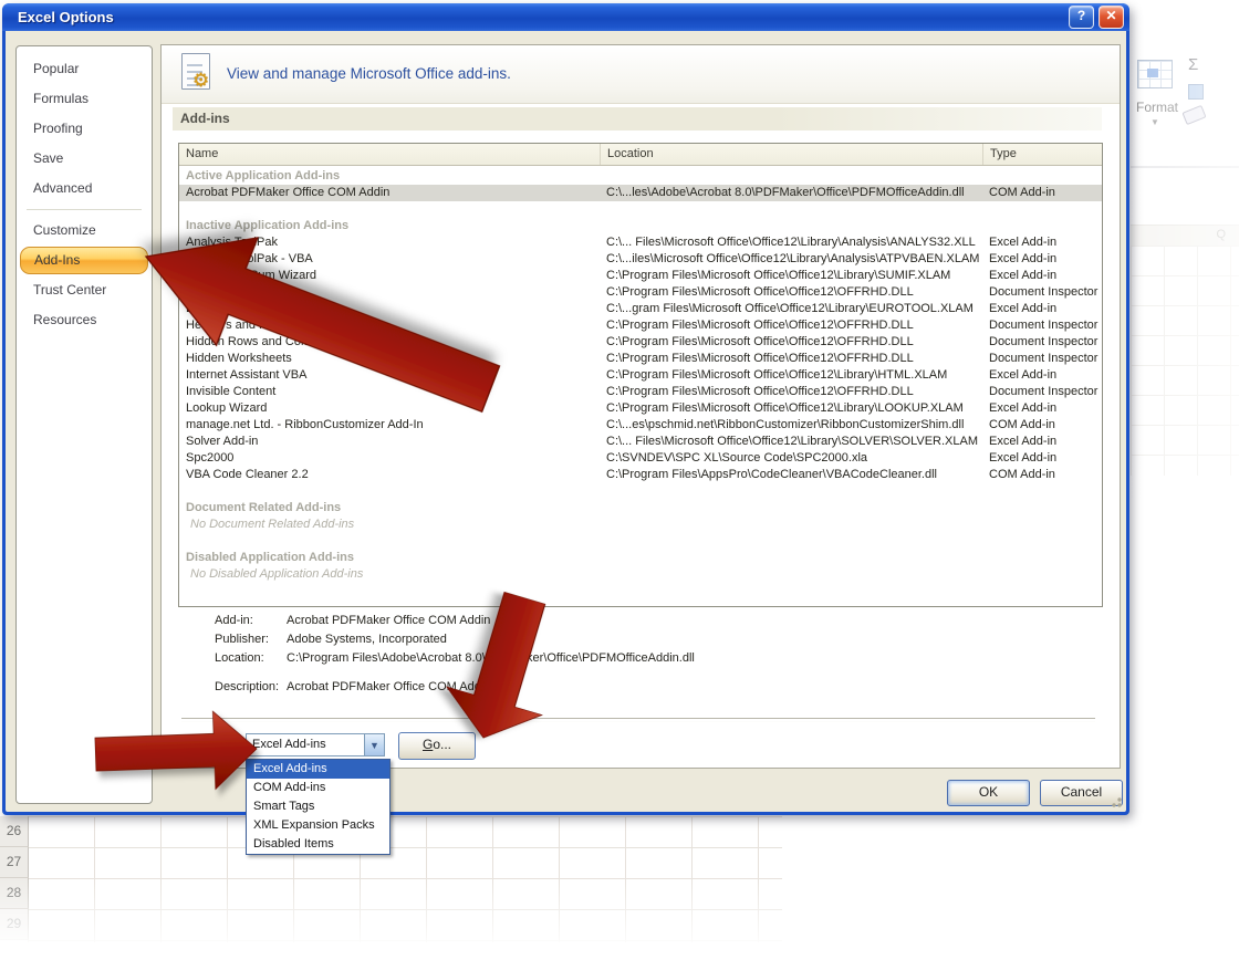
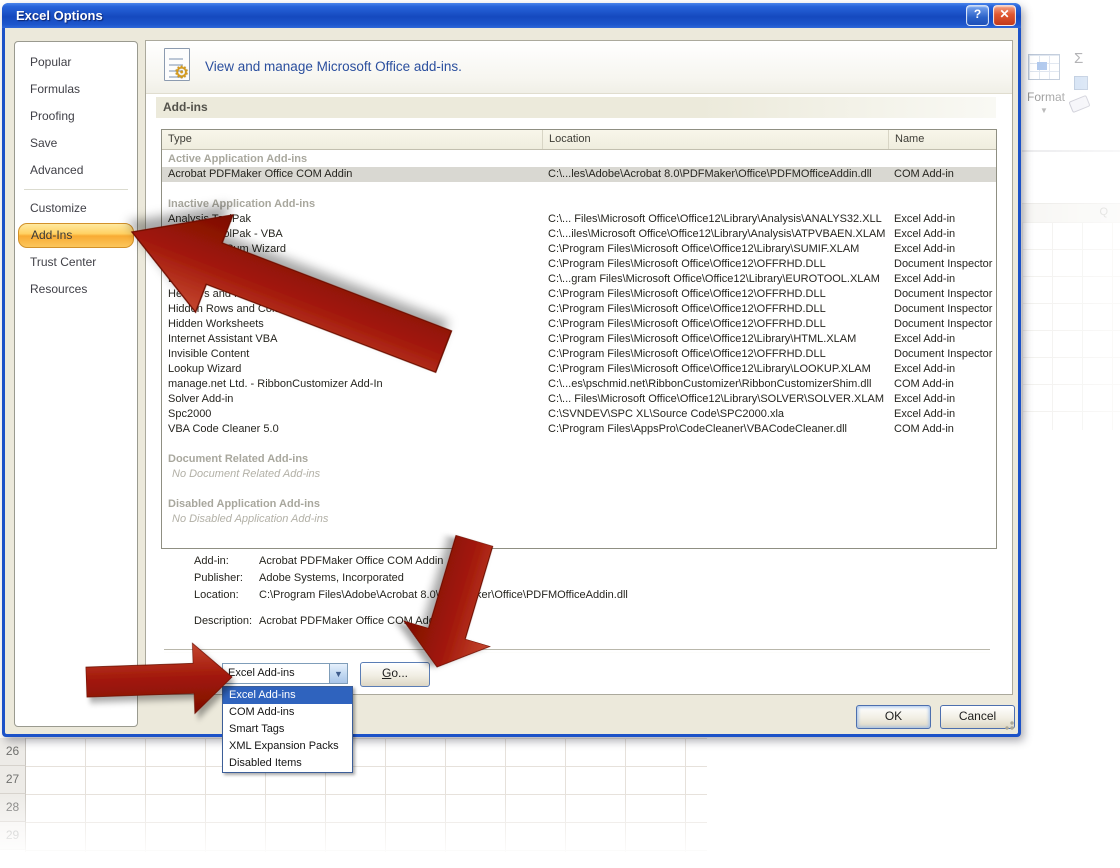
  26
  27
  Format
  ▼
  Σ
  Excel Options
  ?
  ✕
  Popular
  Formulas
  Proofing
  Save
  Advanced
  Customize
  Add-Ins
  Trust Center
  Resources
  ⚙
  View and manage Microsoft Office add-ins.
  Add-ins
- Name
+ Type
  Location
- Type
+ Name
  Active Application Add-ins
  Acrobat PDFMaker Office COM Addin
  C:\...les\Adobe\Acrobat 8.0\PDFMaker\Office\PDFMOfficeAddin.dll
  COM Add-in
  Inactive Application Add-ins
  C:\... Files\Microsoft Office\Office12\Library\Analysis\ANALYS32.XLL
  Excel Add-in
  C:\...iles\Microsoft Office\Office12\Library\Analysis\ATPVBAEN.XLAM
  Excel Add-in
  C:\Program Files\Microsoft Office\Office12\Library\SUMIF.XLAM
  Excel Add-in
  C:\Program Files\Microsoft Office\Office12\OFFRHD.DLL
  Document Inspector
  C:\...gram Files\Microsoft Office\Office12\Library\EUROTOOL.XLAM
  Excel Add-in
  C:\Program Files\Microsoft Office\Office12\OFFRHD.DLL
  Document Inspector
  Hiddn Rows and Co
  C:\Program Files\Microsoft Office\Office12\OFFRHD.DLL
  Document Inspector
  Hidden Worksheets
  C:\Program Files\Microsoft Office\Office12\OFFRHD.DLL
  Document Inspector
  Internet Assistant VBA
  C:\Program Files\Microsoft Office\Office12\Library\HTML.XLAM
  Excel Add-in
  Invisible Content
  C:\Program Files\Microsoft Office\Office12\OFFRHD.DLL
  Document Inspector
  Lookup Wizard
  C:\Program Files\Microsoft Office\Office12\Library\LOOKUP.XLAM
  Excel Add-in
  manage.net Ltd. - RibbonCustomizer Add-In
  C:\...es\pschmid.net\RibbonCustomizer\RibbonCustomizerShim.dll
  COM Add-in
  Solver Add-in
  C:\... Files\Microsoft Office\Office12\Library\SOLVER\SOLVER.XLAM
  Excel Add-in
  Spc2000
  C:\SVNDEV\SPC XL\Source Code\SPC2000.xla
  Excel Add-in
- VBA Code Cleaner 2.2
+ VBA Code Cleaner 5.0
  C:\Program Files\AppsPro\CodeCleaner\VBACodeCleaner.dll
  COM Add-in
  Document Related Add-ins
  No Document Related Add-ins
  Disabled Application Add-ins
  No Disabled Application Add-ins
  Add-in:
  Acrobat PDFMaker Office COM Addin
  Publisher:
  Adobe Systems, Incorporated
  Location:
  C:\Program Files\Adobe\Acrobat 8.0\ker\Office\PDFMOfficeAddin.dll
  Description:
  Acrobat PDFMaker Office COM Ad
  Excel Add-ins
  ▼
  Go...
  OK
  Cancel
  Excel Add-ins
  COM Add-ins
  Smart Tags
  XML Expansion Packs
  Disabled Items
